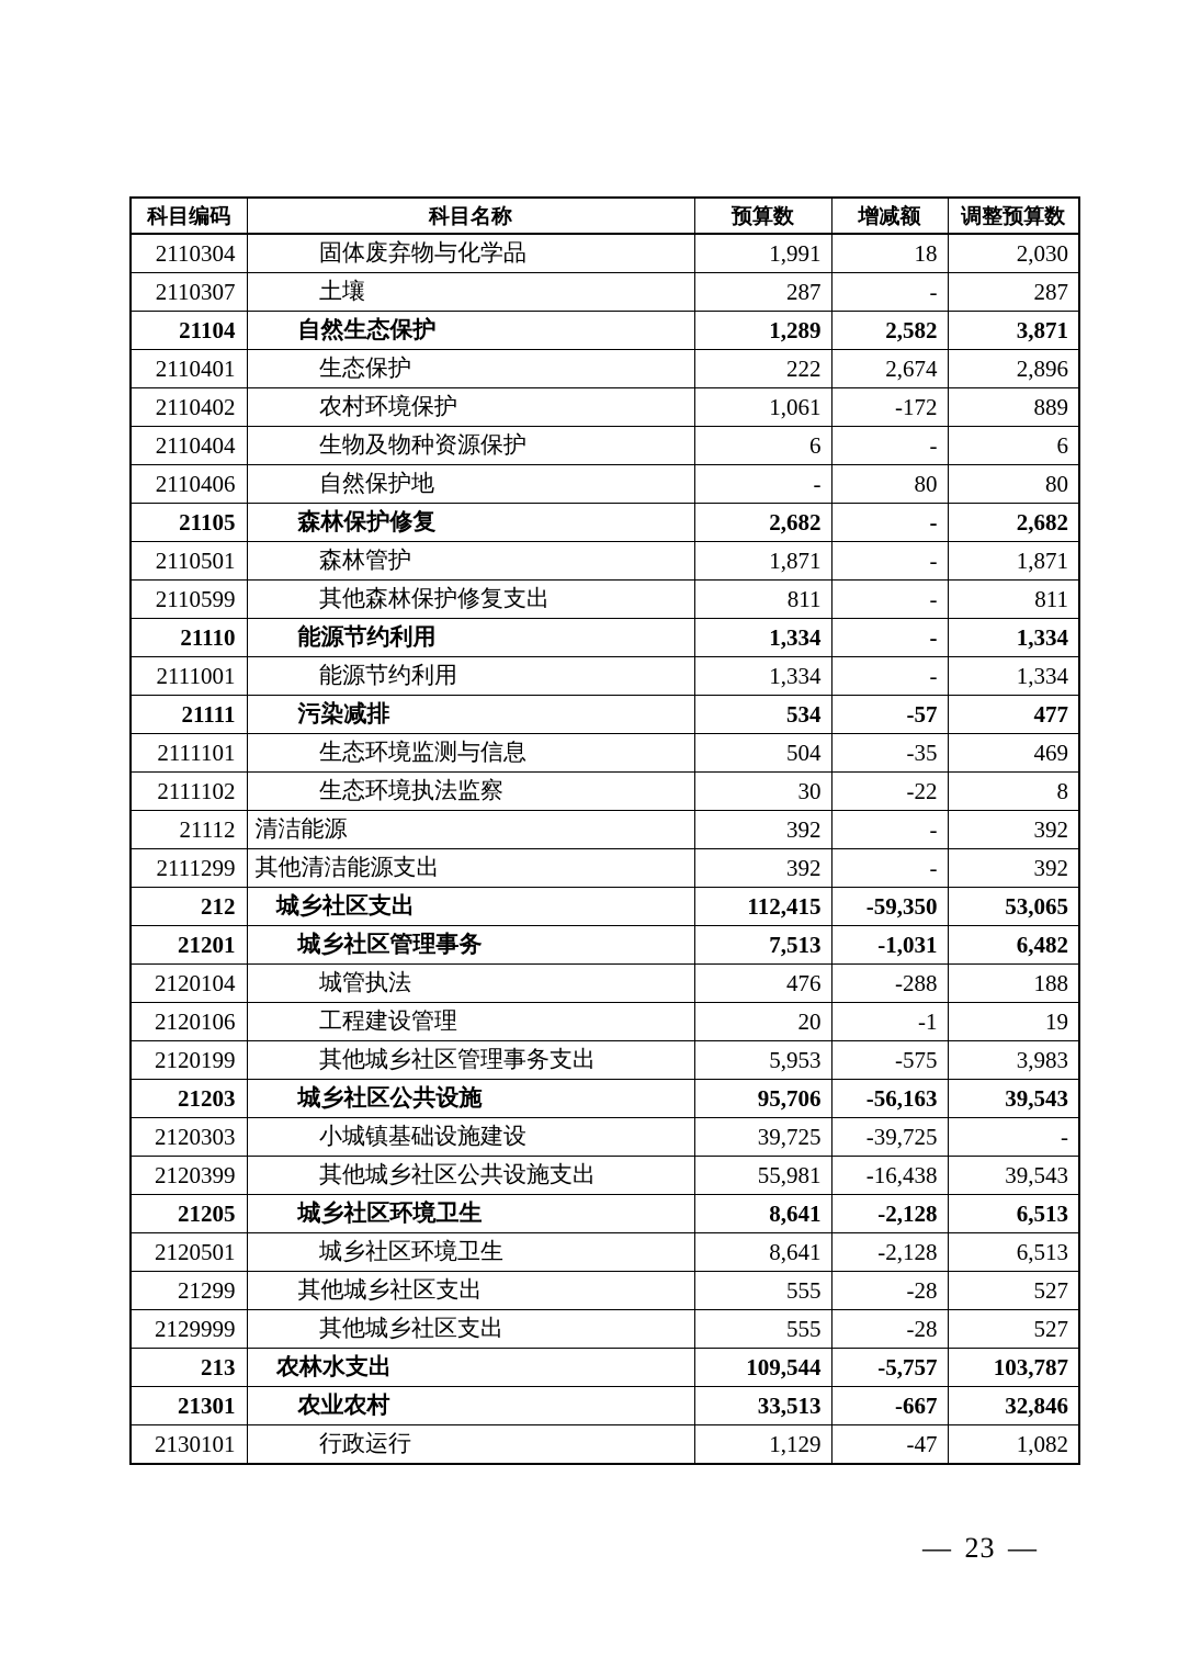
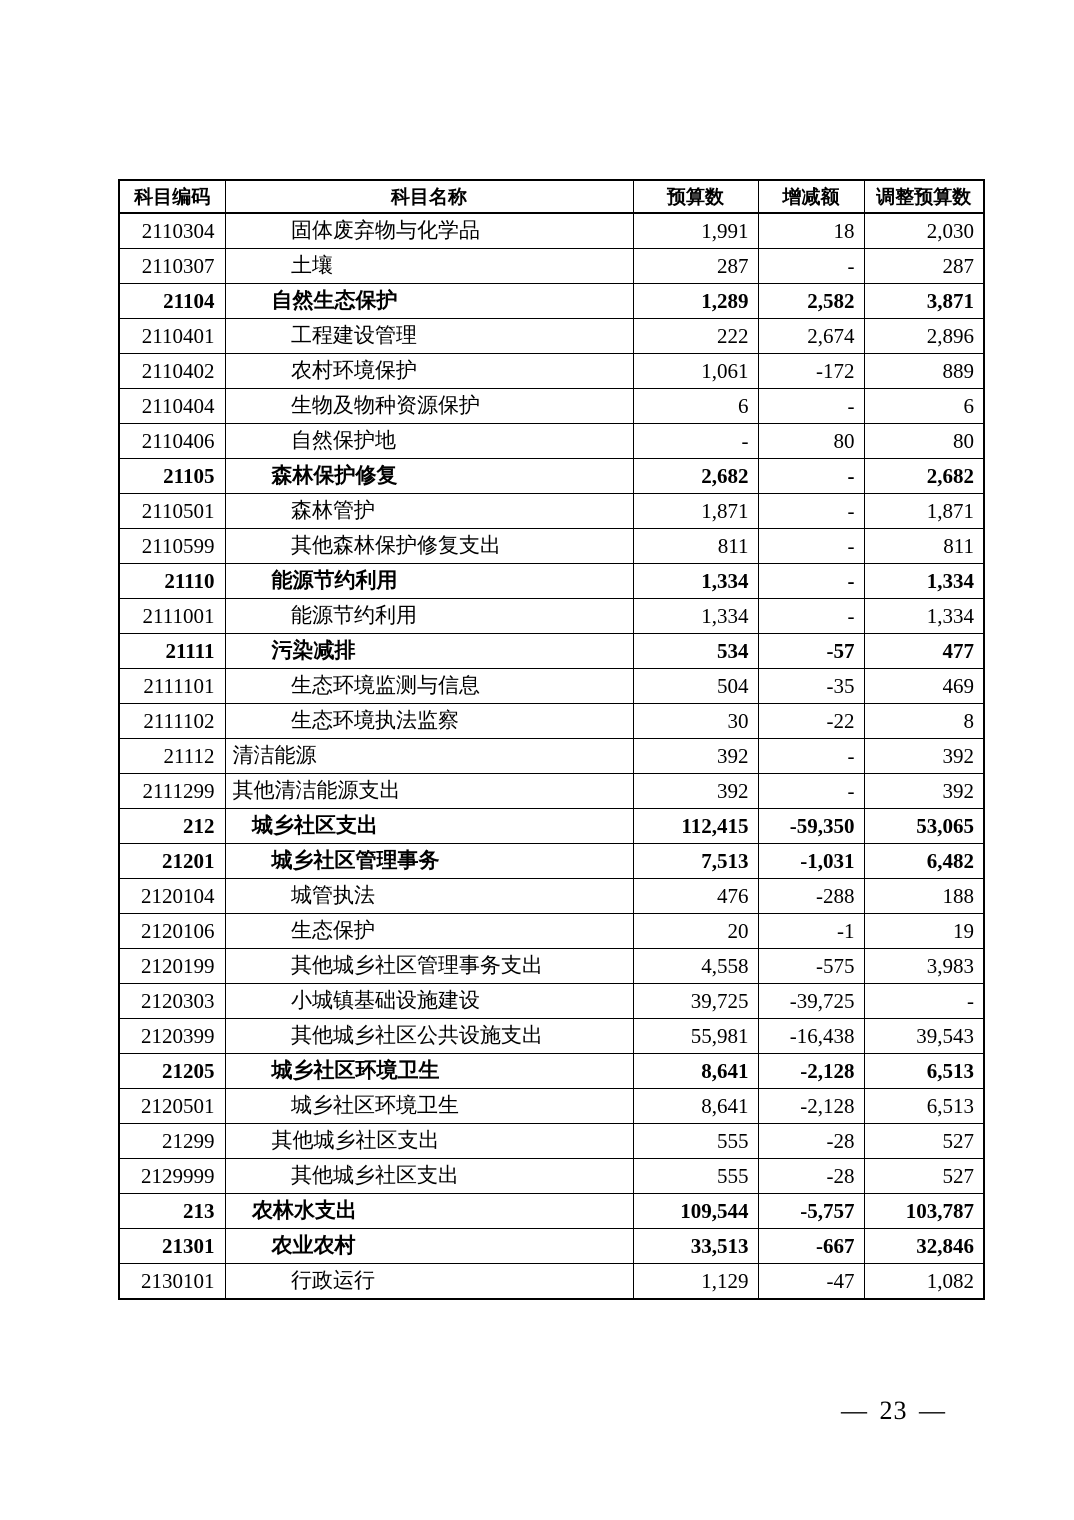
  科目编码	科目名称	预算数	增减额	调整预算数
  2110304	固体废弃物与化学品	1,991	18	2,030
  2110307	土壤	287	-	287
  21104	自然生态保护	1,289	2,582	3,871
- 2110401	生态保护	222	2,674	2,896
+ 2110401	工程建设管理	222	2,674	2,896
  2110402	农村环境保护	1,061	-172	889
  2110404	生物及物种资源保护	6	-	6
  2110406	自然保护地	-	80	80
  21105	森林保护修复	2,682	-	2,682
  2110501	森林管护	1,871	-	1,871
  2110599	其他森林保护修复支出	811	-	811
  21110	能源节约利用	1,334	-	1,334
  2111001	能源节约利用	1,334	-	1,334
  21111	污染减排	534	-57	477
  2111101	生态环境监测与信息	504	-35	469
  2111102	生态环境执法监察	30	-22	8
  21112	清洁能源	392	-	392
  2111299	其他清洁能源支出	392	-	392
  212	城乡社区支出	112,415	-59,350	53,065
  21201	城乡社区管理事务	7,513	-1,031	6,482
  2120104	城管执法	476	-288	188
- 2120106	工程建设管理	20	-1	19
+ 2120106	生态保护	20	-1	19
- 2120199	其他城乡社区管理事务支出	5,953	-575	3,983
+ 2120199	其他城乡社区管理事务支出	4,558	-575	3,983
- 21203	城乡社区公共设施	95,706	-56,163	39,543
  2120303	小城镇基础设施建设	39,725	-39,725	-
  2120399	其他城乡社区公共设施支出	55,981	-16,438	39,543
  21205	城乡社区环境卫生	8,641	-2,128	6,513
  2120501	城乡社区环境卫生	8,641	-2,128	6,513
  21299	其他城乡社区支出	555	-28	527
  2129999	其他城乡社区支出	555	-28	527
  213	农林水支出	109,544	-5,757	103,787
  21301	农业农村	33,513	-667	32,846
  2130101	行政运行	1,129	-47	1,082
  — 23 —
